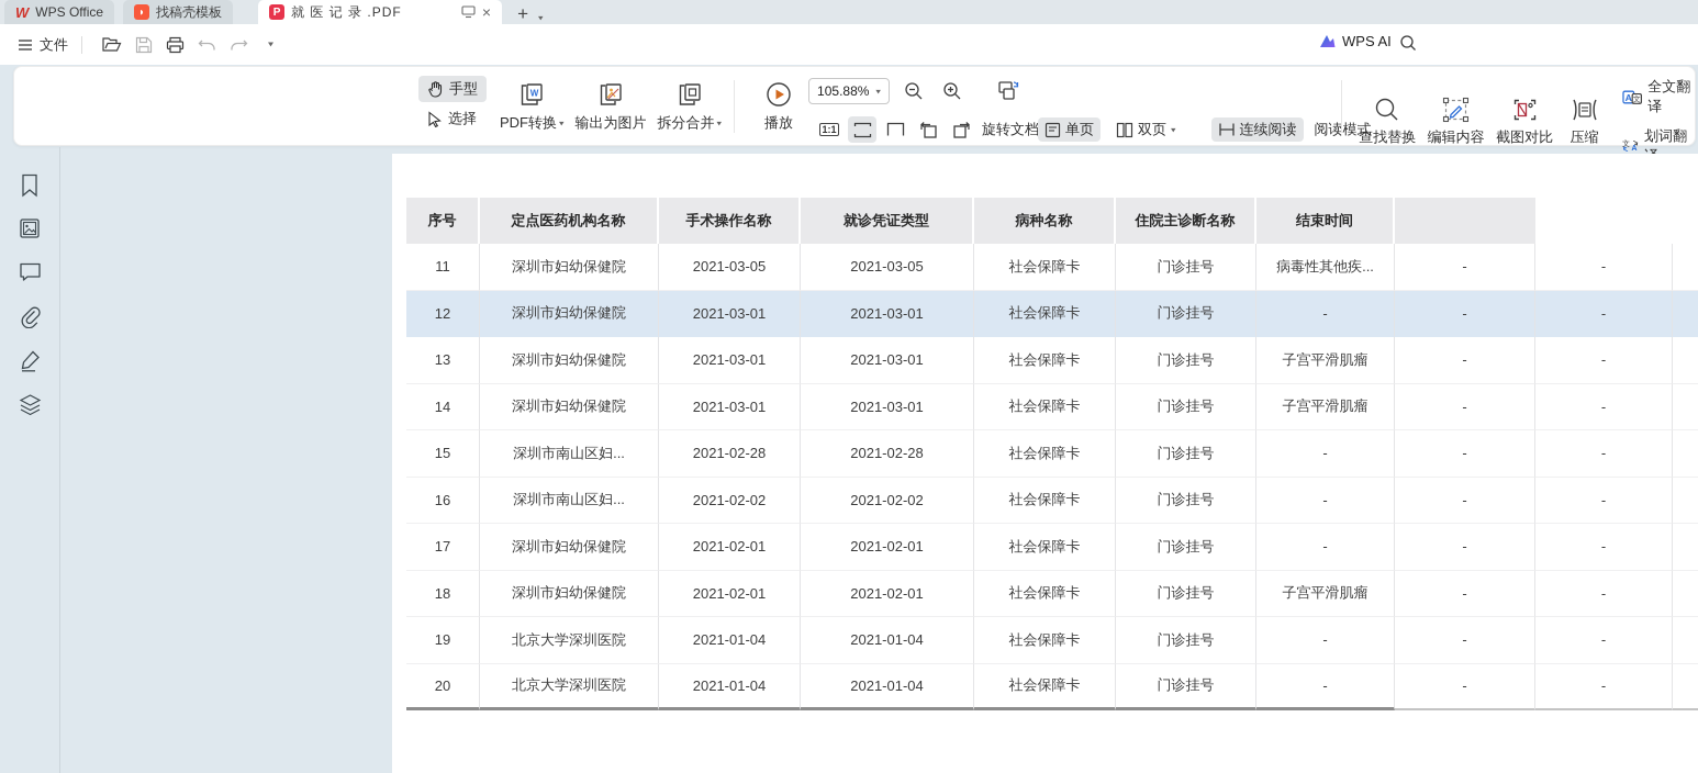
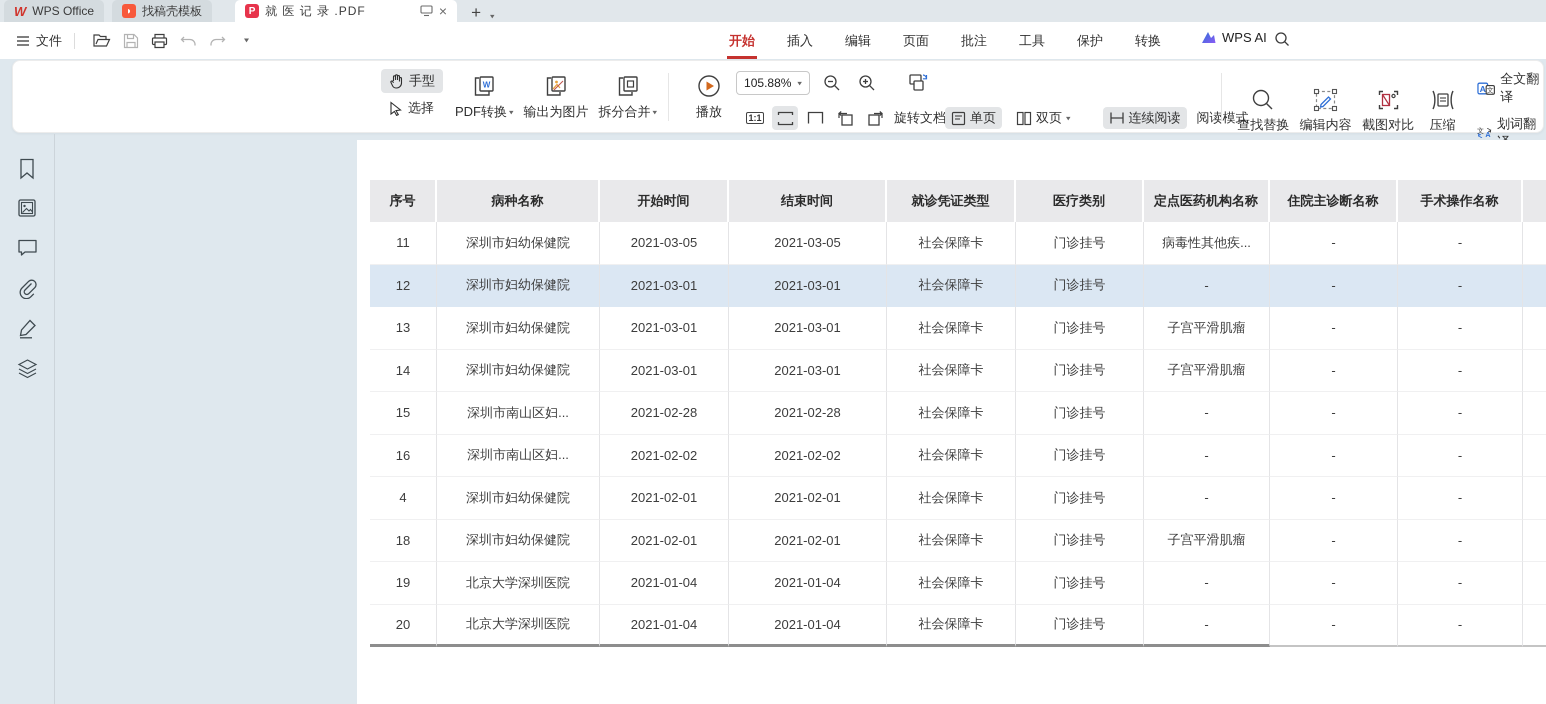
  W
  WPS Office
  ◗
  找稿壳模板
  P
  就 医 记 录 .PDF
  ×
  +
  ▾
  文件
  ▾
+ 开始
+ 插入
+ 编辑
+ 页面
+ 批注
+ 工具
+ 保护
+ 转换
  WPS AI
  手型
  选择
  W
  PDF转换
  ▾
  输出为图片
  拆分合并
  ▾
  播放
  105.88%
  ▾
  1:1
  旋转文档
  单页
  双页
  ▾
  连续阅读
  阅读模式
  查找替换
  编辑内容
  截图对比
  压缩
  A
  文
  全文翻译
  A
  划词翻
  序号
- 定点医药机构名称
+ 病种名称
+ 开始时间
- 手术操作名称
+ 结束时间
  就诊凭证类型
+ 医疗类别
- 病种名称
+ 定点医药机构名称
  住院主诊断名称
- 结束时间
+ 手术操作名称
  11
  深圳市妇幼保健院
  2021-03-05
  2021-03-05
  社会保障卡
  门诊挂号
  病毒性其他疾...
  -
  -
  12
  深圳市妇幼保健院
  2021-03-01
  2021-03-01
  社会保障卡
  门诊挂号
  -
  -
  -
  13
  深圳市妇幼保健院
  2021-03-01
  2021-03-01
  社会保障卡
  门诊挂号
  子宫平滑肌瘤
  -
  -
  14
  深圳市妇幼保健院
  2021-03-01
  2021-03-01
  社会保障卡
  门诊挂号
  子宫平滑肌瘤
  -
  -
  15
  深圳市南山区妇...
  2021-02-28
  2021-02-28
  社会保障卡
  门诊挂号
  -
  -
  -
  16
  深圳市南山区妇...
  2021-02-02
  2021-02-02
  社会保障卡
  门诊挂号
  -
  -
  -
- 17
+ 4
  深圳市妇幼保健院
  2021-02-01
  2021-02-01
  社会保障卡
  门诊挂号
  -
  -
  -
  18
  深圳市妇幼保健院
  2021-02-01
  2021-02-01
  社会保障卡
  门诊挂号
  子宫平滑肌瘤
  -
  -
  19
  北京大学深圳医院
  2021-01-04
  2021-01-04
  社会保障卡
  门诊挂号
  -
  -
  -
  20
  北京大学深圳医院
  2021-01-04
  2021-01-04
  社会保障卡
  门诊挂号
  -
  -
  -
